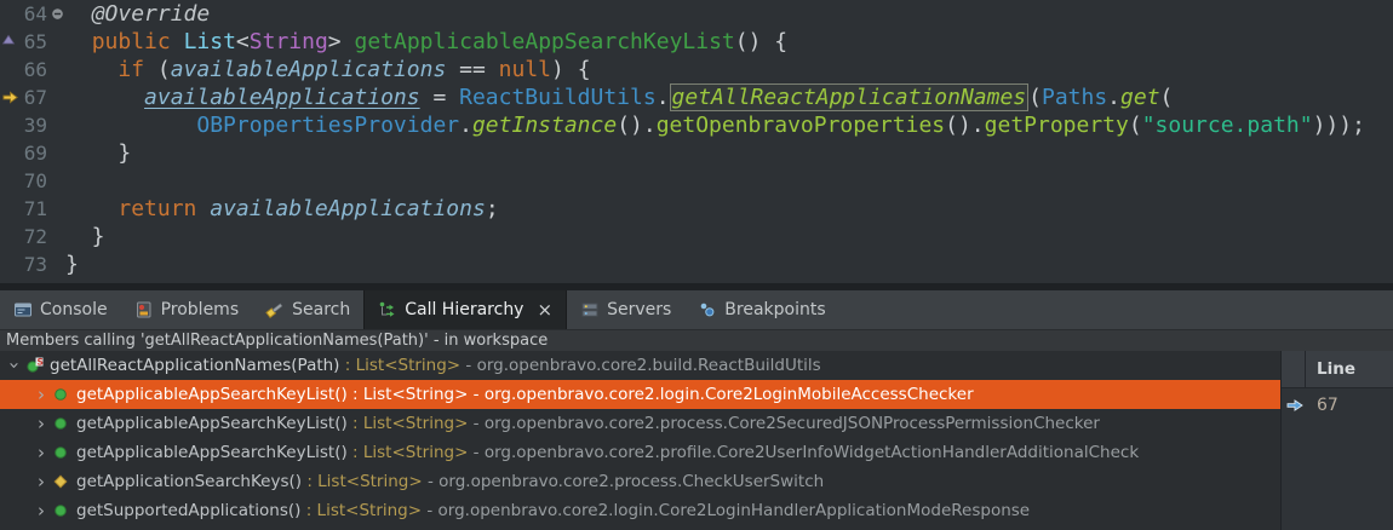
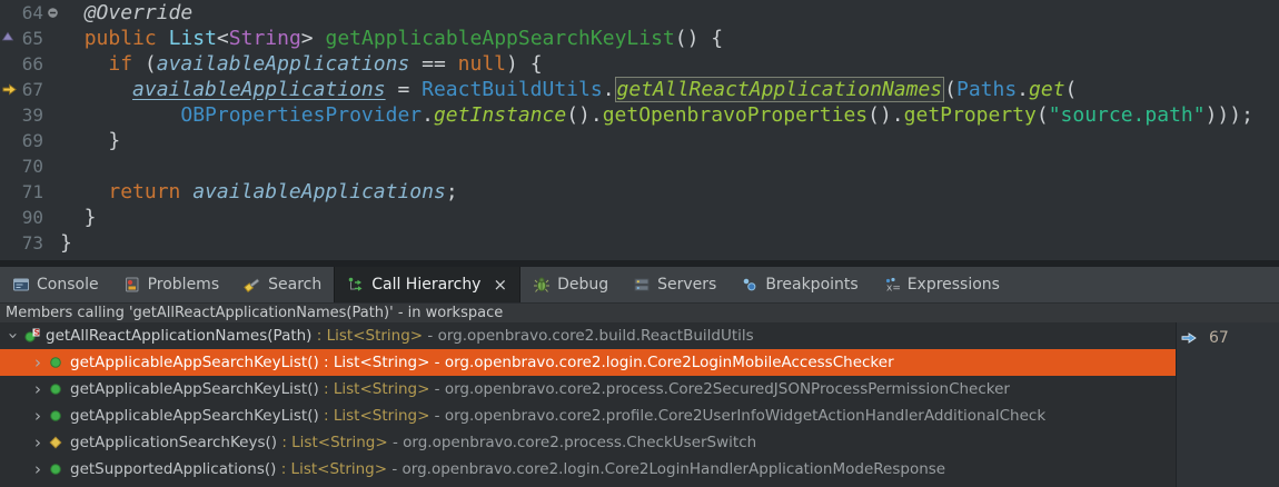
  64
  @Override
  65
  public List<String> getApplicableAppSearchKeyList() {
  66
  if (availableApplications == null) {
  67
  availableApplications = ReactBuildUtils.getAllReactApplicationNames(Paths.get(
  39
  OBPropertiesProvider.getInstance().getOpenbravoProperties().getProperty("source.path")));
  69
  }
  70
  71
  return availableApplications;
- 72
+ 90
  }
  73
  }
  Console
  Problems
  Search
  Call Hierarchy
  ×
+ Debug
  Servers
  Breakpoints
+ x=
+ Expressions
  Members calling 'getAllReactApplicationNames(Path)' - in workspace
  S
  getAllReactApplicationNames(Path)
  : List<String>
  - org.openbravo.core2.build.ReactBuildUtils
  ›
  getApplicableAppSearchKeyList()
  : List<String>
  - org.openbravo.core2.login.Core2LoginMobileAccessChecker
  ›
  getApplicableAppSearchKeyList()
  : List<String>
  - org.openbravo.core2.process.Core2SecuredJSONProcessPermissionChecker
  ›
  getApplicableAppSearchKeyList()
  : List<String>
  - org.openbravo.core2.profile.Core2UserInfoWidgetActionHandlerAdditionalCheck
  ›
  getApplicationSearchKeys()
  : List<String>
  - org.openbravo.core2.process.CheckUserSwitch
  ›
  getSupportedApplications()
  : List<String>
  - org.openbravo.core2.login.Core2LoginHandlerApplicationModeResponse
- Line
  67
